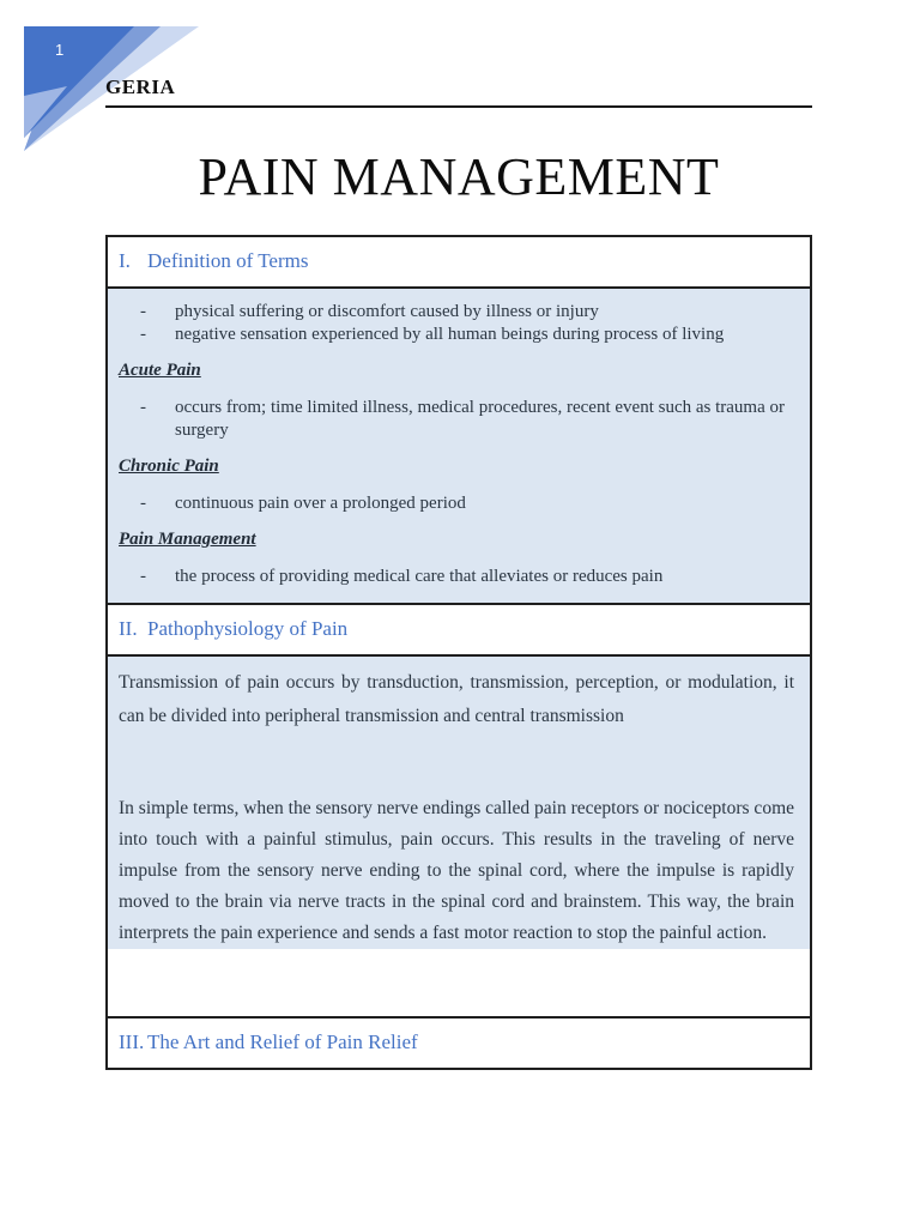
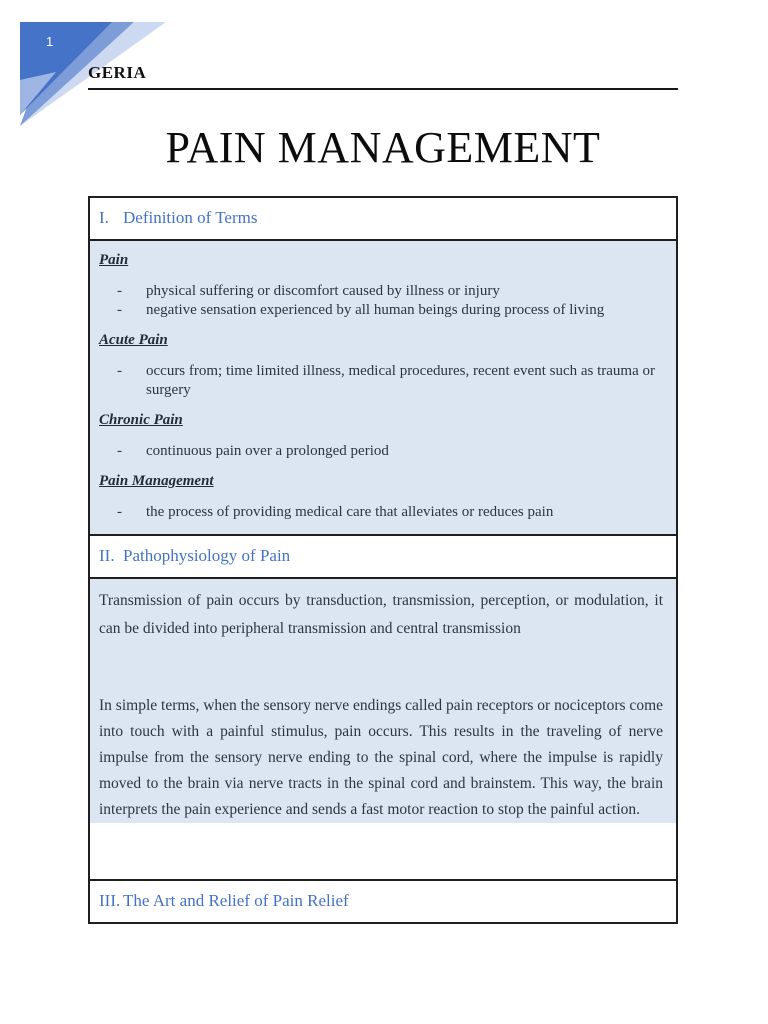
  1
  GERIA
  PAIN MANAGEMENT
  I. Definition of Terms
+ Pain
  -
  physical suffering or discomfort caused by illness or injury
  -
  negative sensation experienced by all human beings during process of living
  Acute Pain
  -
  occurs from; time limited illness, medical procedures, recent event such as trauma or surgery
  Chronic Pain
  -
  continuous pain over a prolonged period
  Pain Management
  -
  the process of providing medical care that alleviates or reduces pain
  II. Pathophysiology of Pain
  Transmission of pain occurs by transduction, transmission, perception, or modulation, it can be divided into peripheral transmission and central transmission
  In simple terms, when the sensory nerve endings called pain receptors or nociceptors come into touch with a painful stimulus, pain occurs. This results in the traveling of nerve impulse from the sensory nerve ending to the spinal cord, where the impulse is rapidly moved to the brain via nerve tracts in the spinal cord and brainstem. This way, the brain interprets the pain experience and sends a fast motor reaction to stop the painful action.
  III. The Art and Relief of Pain Relief
